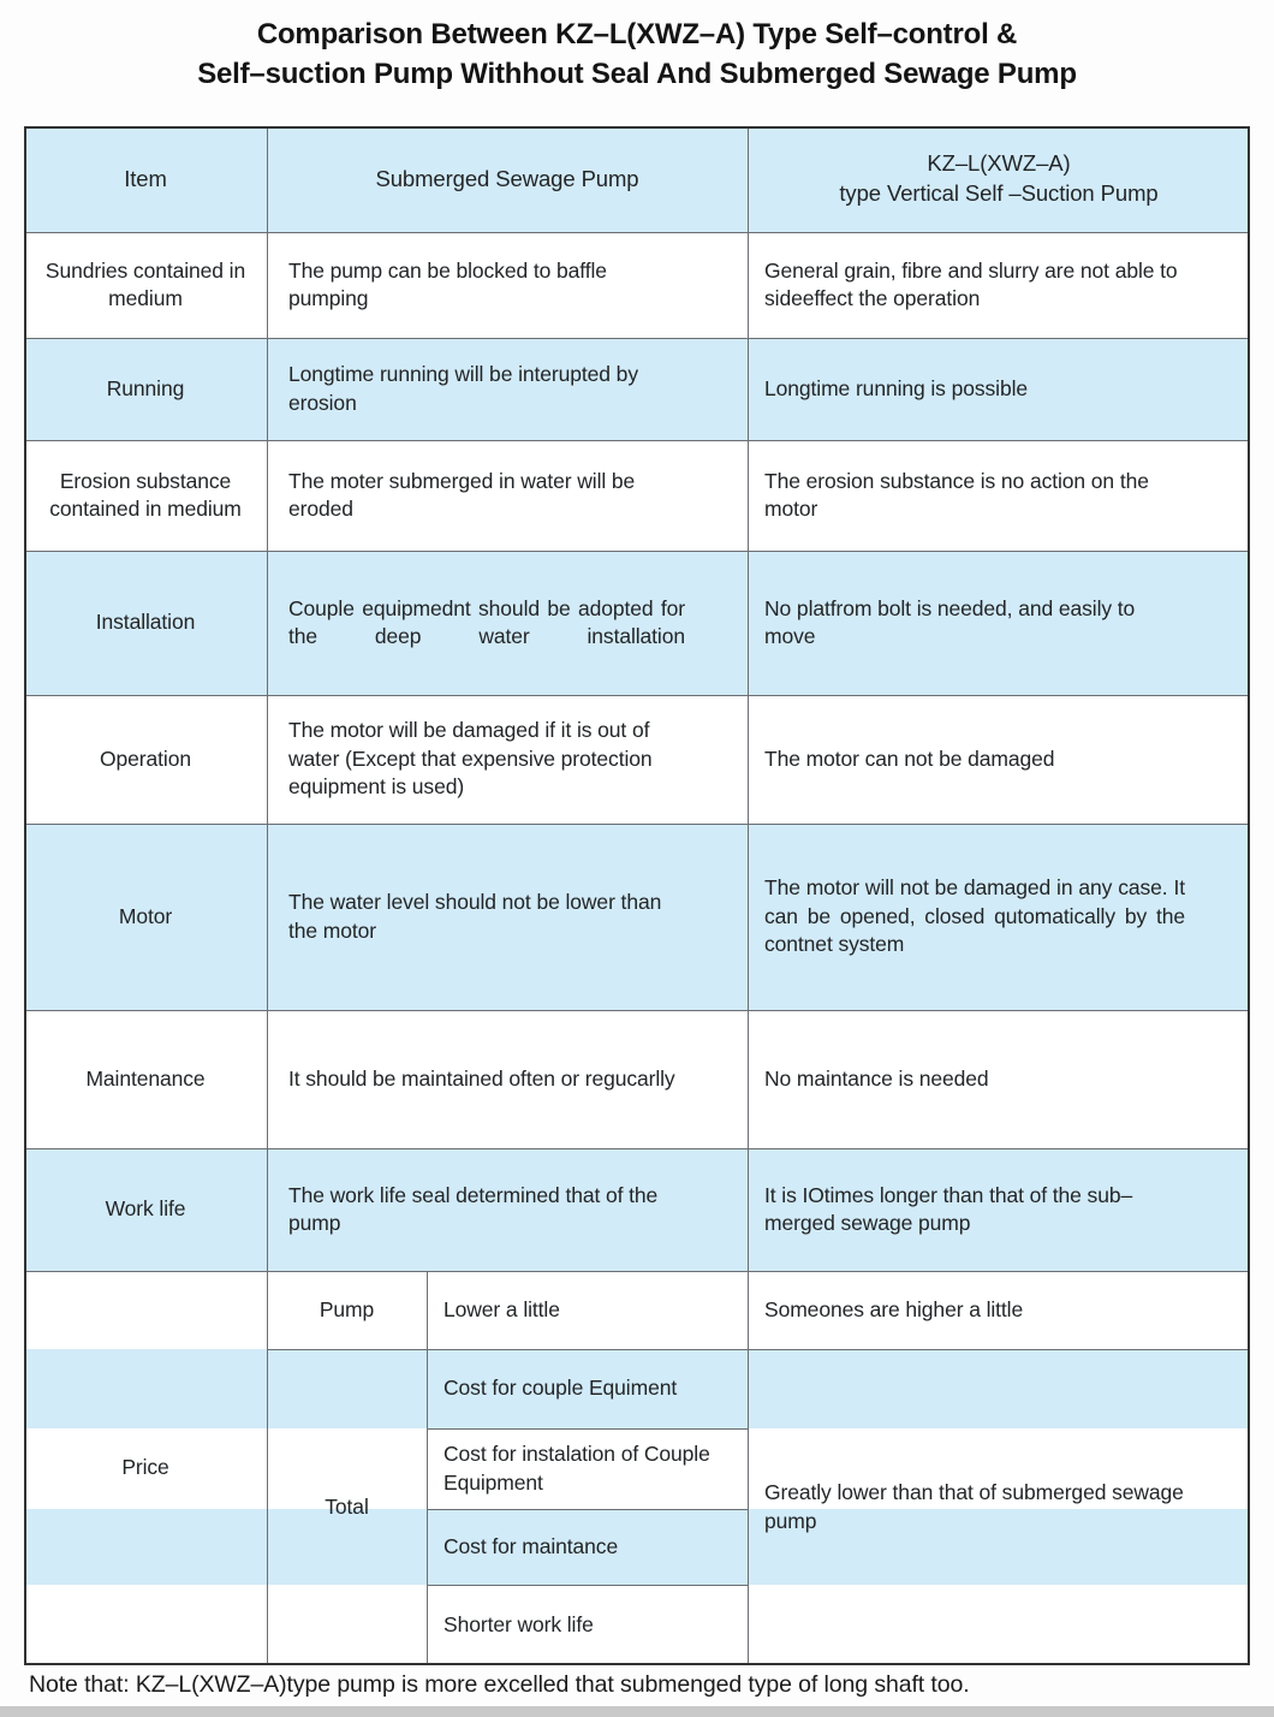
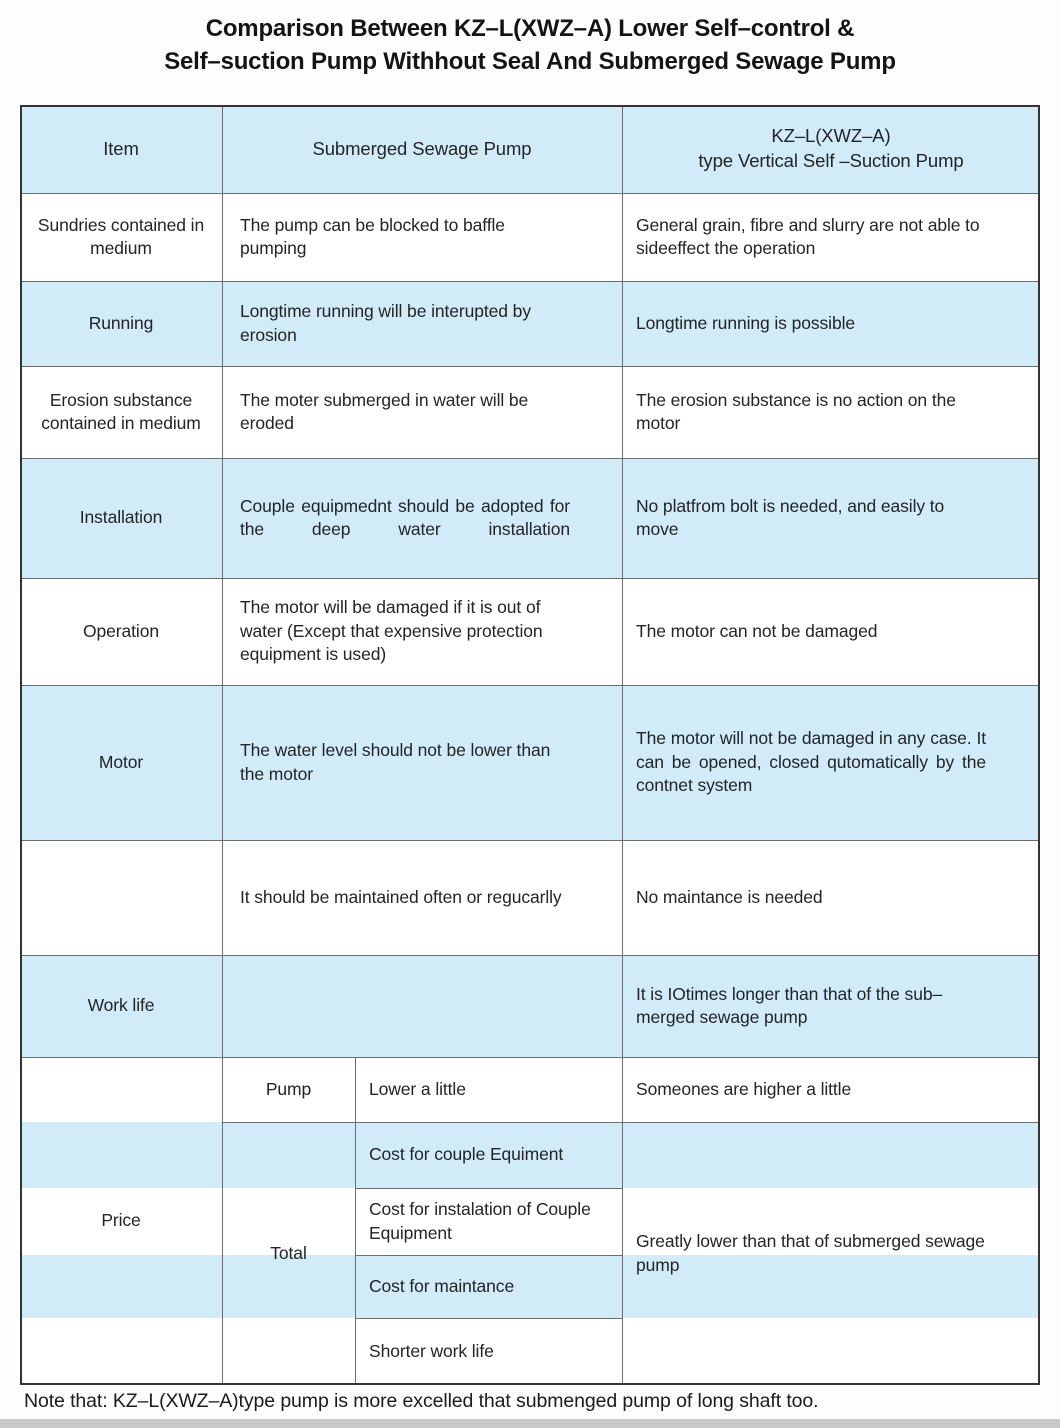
- Comparison Between KZ–L(XWZ–A) Type Self–control &
+ Comparison Between KZ–L(XWZ–A) Lower Self–control &
  Self–suction Pump Withhout Seal And Submerged Sewage Pump
  Item
  Submerged Sewage Pump
  KZ–L(XWZ–A)
  type Vertical Self –Suction Pump
  Sundries contained in medium
  The pump can be blocked to baffle pumping
  General grain, fibre and slurry are not able to sideeffect the operation
  Running
  Longtime running will be interupted by erosion
  Longtime running is possible
  Erosion substance contained in medium
  The moter submerged in water will be eroded
  The erosion substance is no action on the motor
  Installation
  Couple equipmednt should be adopted for the deep water installation
  No platfrom bolt is needed, and easily to move
  Operation
  The motor will be damaged if it is out of water (Except that expensive protection equipment is used)
  The motor can not be damaged
  Motor
  The water level should not be lower than the motor
  The motor will not be damaged in any case. It can be opened, closed qutomatically by the contnet system
- Maintenance
  It should be maintained often or regucarlly
  No maintance is needed
  Work life
- The work life seal determined that of the pump
  It is IOtimes longer than that of the sub–merged sewage pump
  Price
  Pump
  Lower a little
  Someones are higher a little
  Total
  Cost for couple Equiment
  Cost for instalation of Couple Equipment
  Cost for maintance
  Shorter work life
  Greatly lower than that of submerged sewage pump
- Note that: KZ–L(XWZ–A)type pump is more excelled that submenged type of long shaft too.
+ Note that: KZ–L(XWZ–A)type pump is more excelled that submenged pump of long shaft too.
